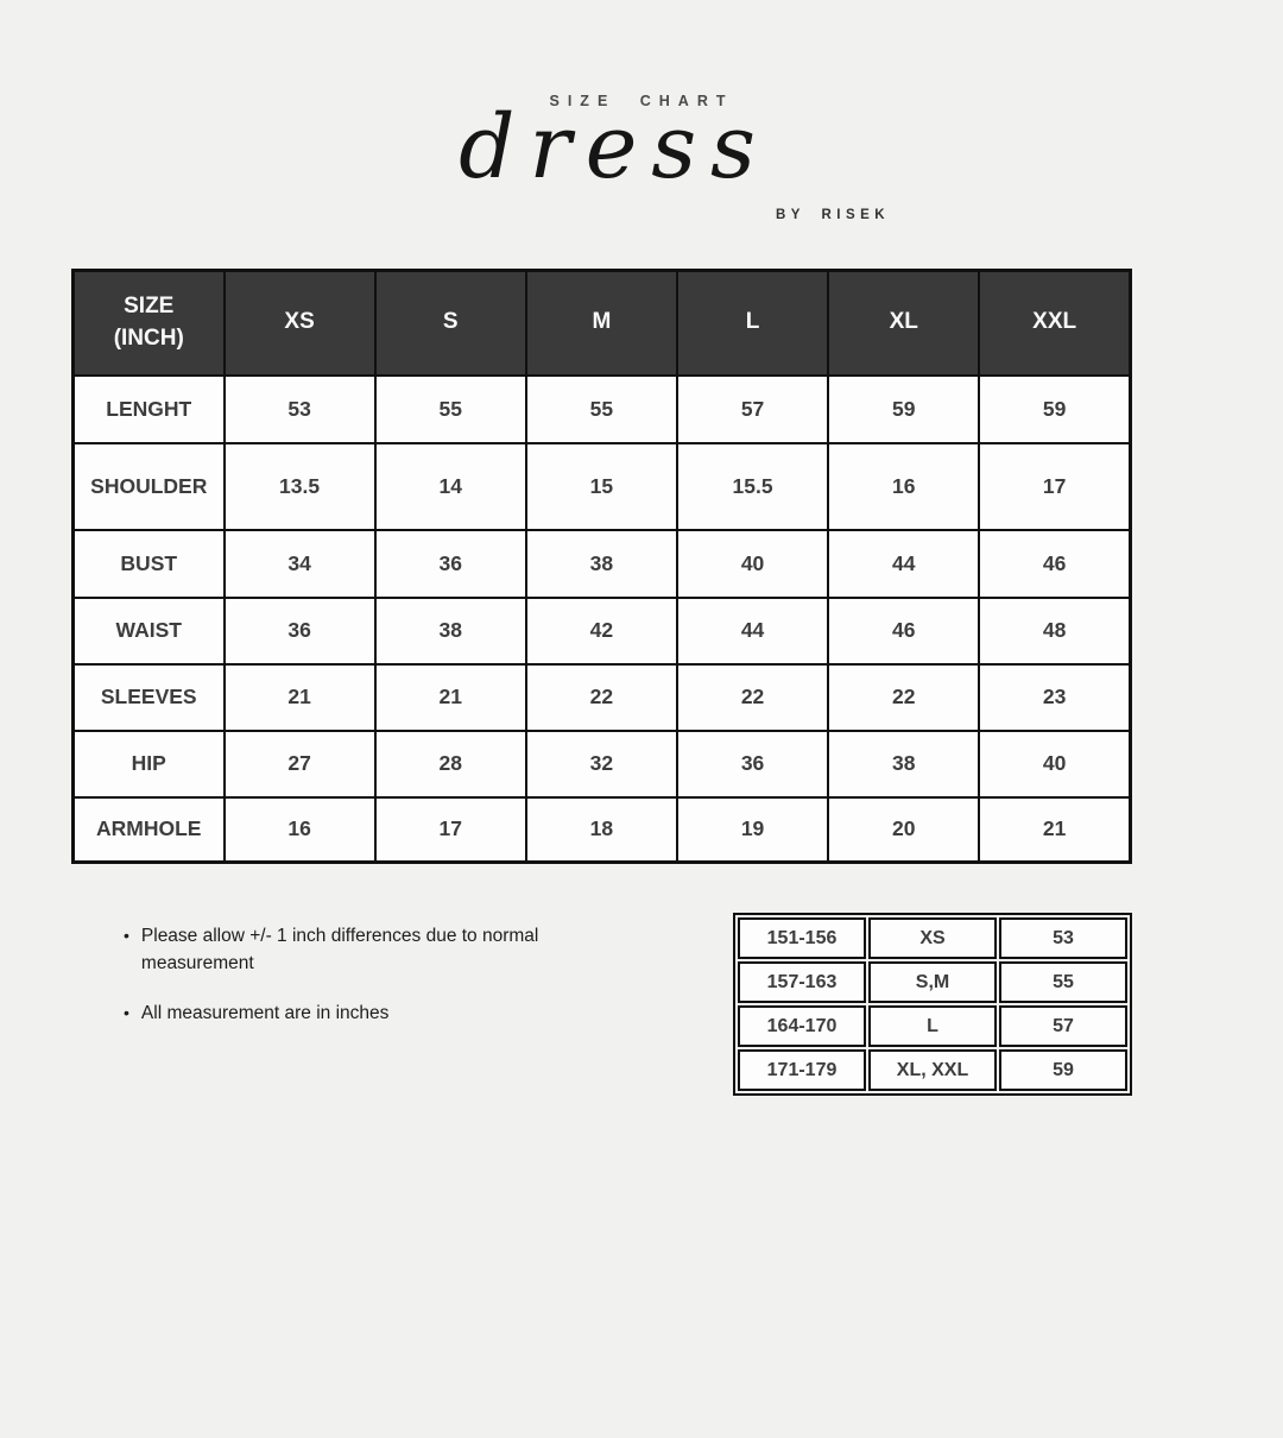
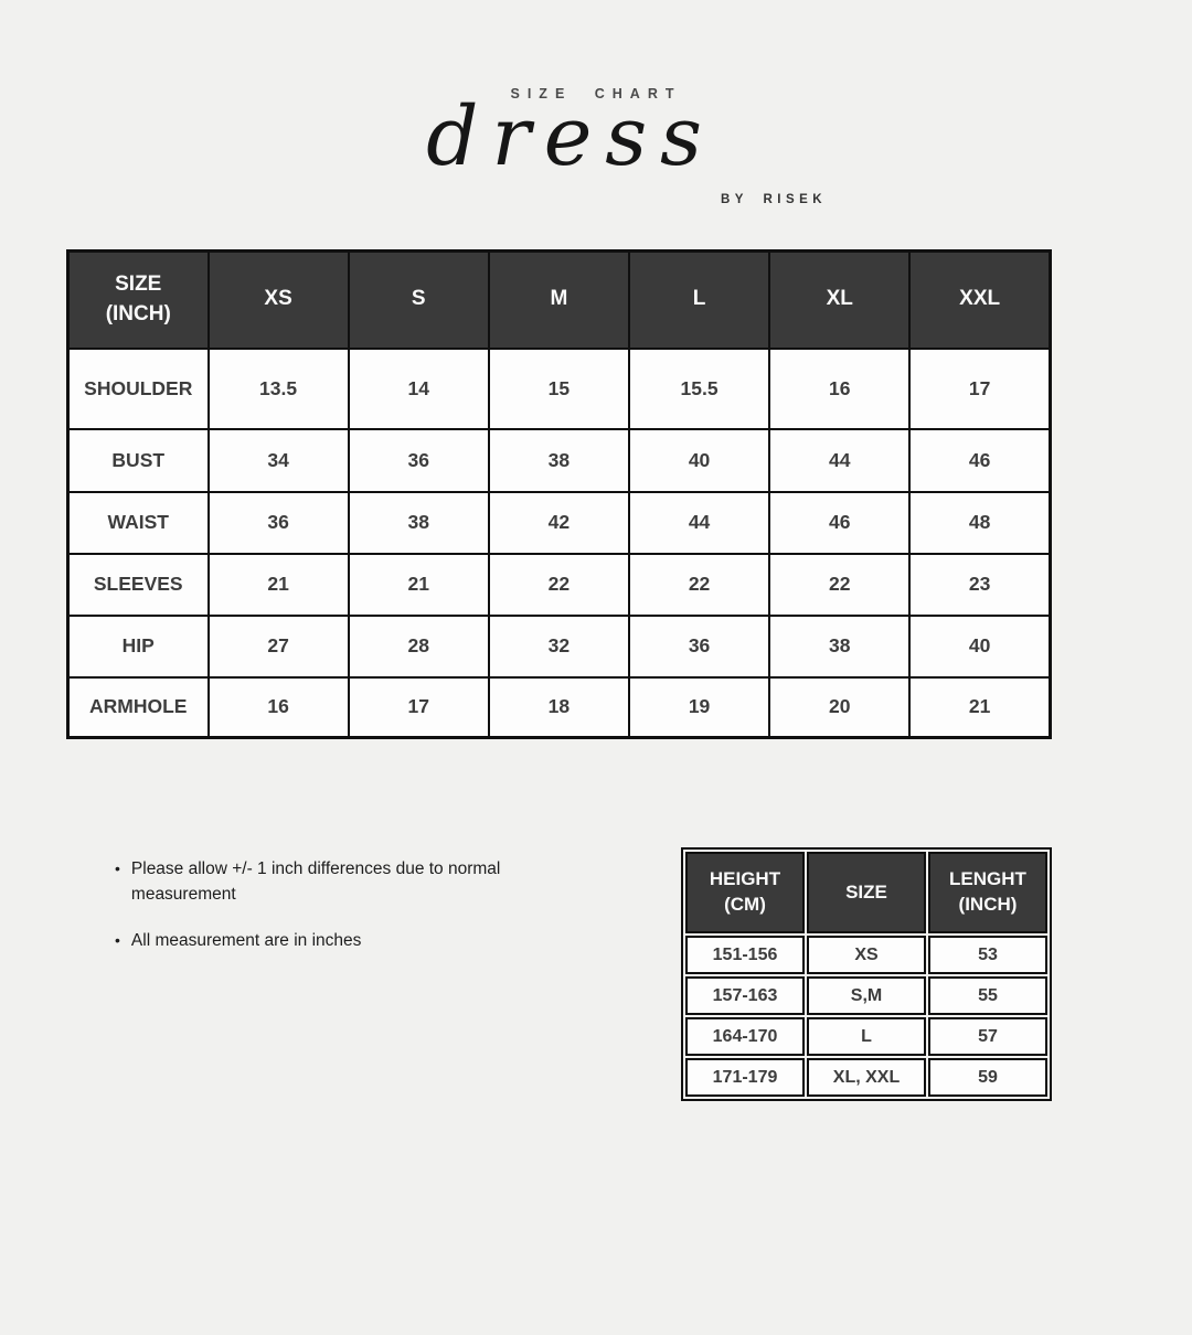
  SIZE CHART
  dress
  BY RISEK
  SIZE (INCH)	XS	S	M	L	XL	XXL
- LENGHT	53	55	55	57	59	59
  SHOULDER	13.5	14	15	15.5	16	17
  BUST	34	36	38	40	44	46
  WAIST	36	38	42	44	46	48
  SLEEVES	21	21	22	22	22	23
  HIP	27	28	32	36	38	40
  ARMHOLE	16	17	18	19	20	21
  •
  Please allow +/- 1 inch differences due to normal measurement
  •
  All measurement are in inches
+ HEIGHT (CM)	SIZE	LENGHT (INCH)
  151-156	XS	53
  157-163	S,M	55
  164-170	L	57
  171-179	XL, XXL	59
